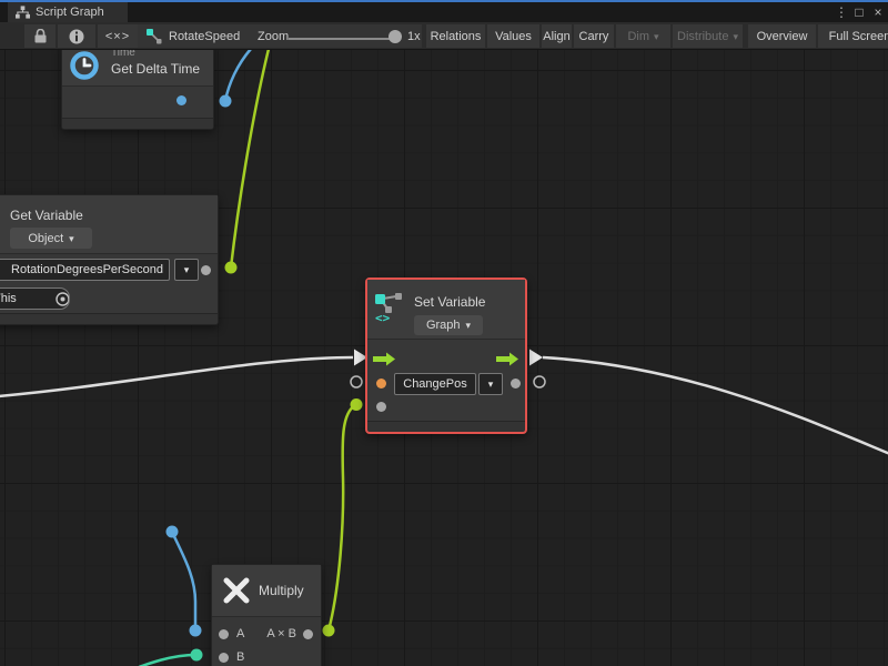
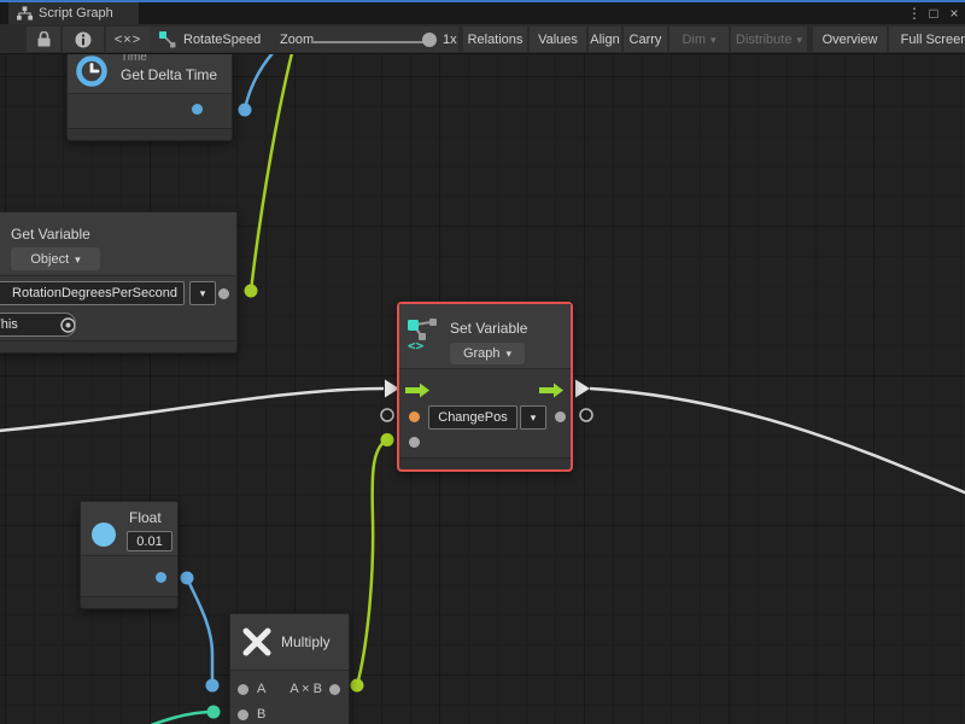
  Time
  Get Delta Time
  Get Variable
  Object
  RotationDegreesPerSecond
  his
  <>
  Set Variable
  Graph
  ChangePos
+ Float
+ 0.01
  Multiply
  A
  A × B
  B
  Script Graph
  ⋮
  □
  ×
  RotateSpeed
  Zoom
  1x
  Relations
  Values
  Align
  Carry
  Dim
  Distribute
  Overview
  Full Screen
